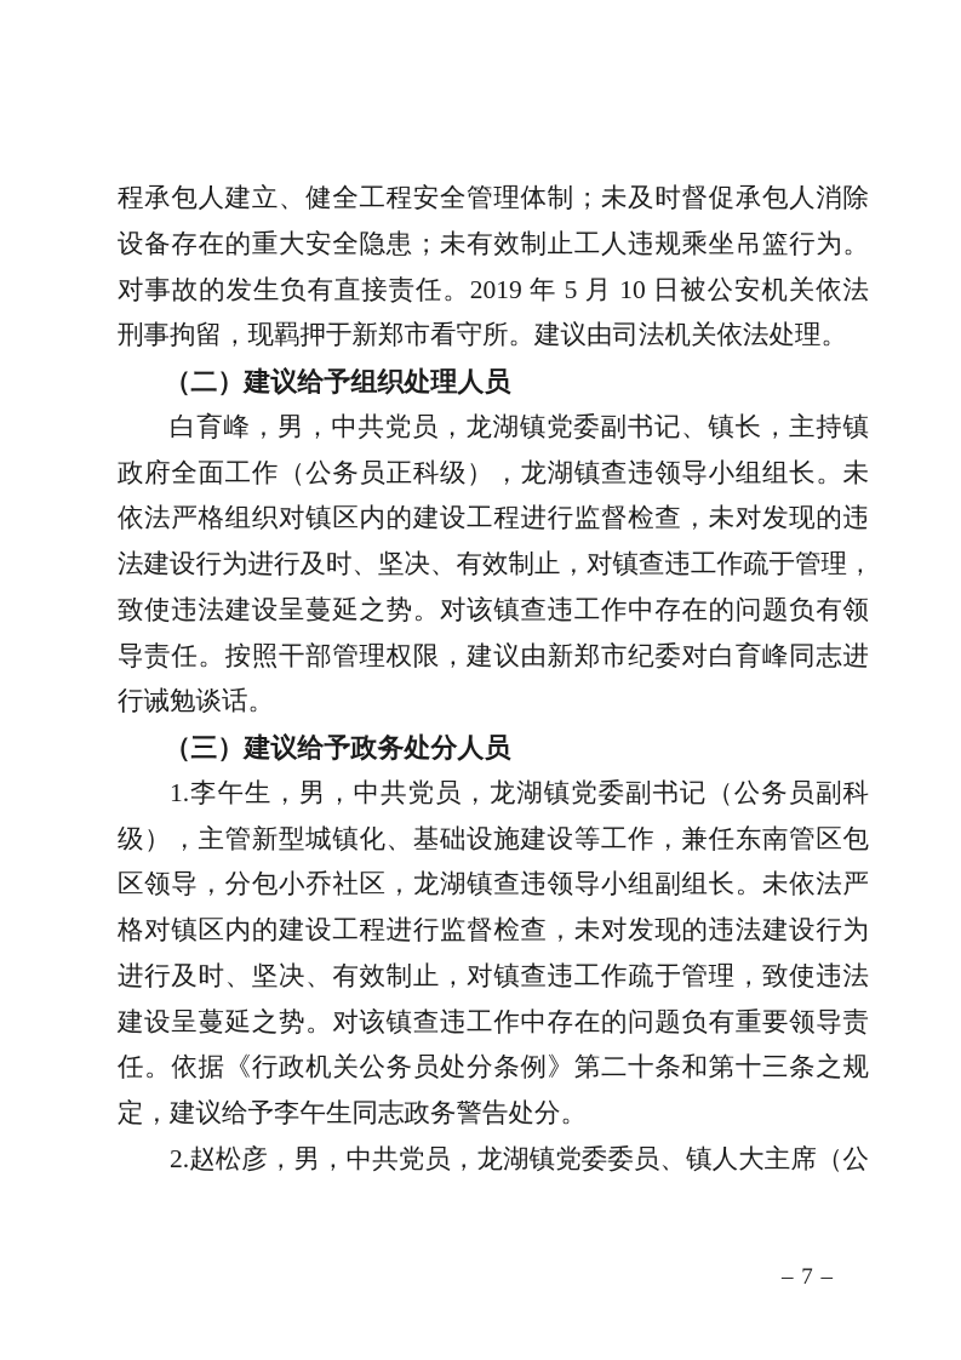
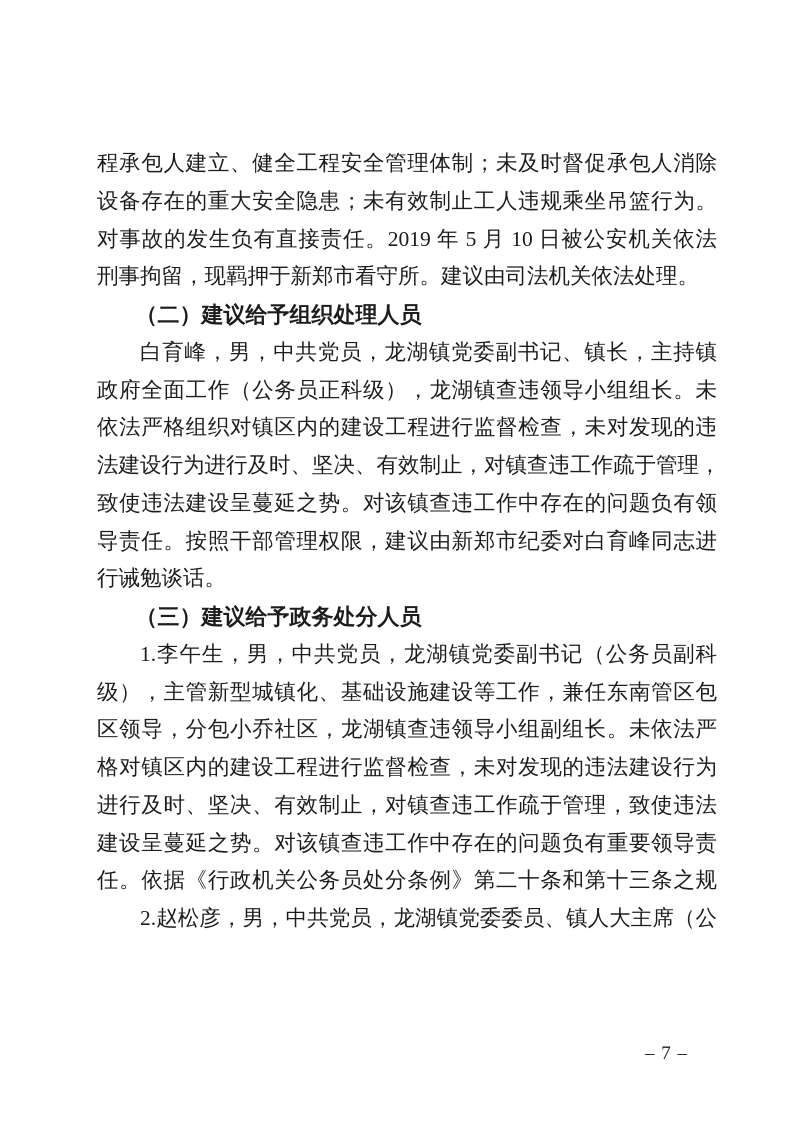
  程承包人建立、健全工程安全管理体制；未及时督促承包人消除
  设备存在的重大安全隐患；未有效制止工人违规乘坐吊篮行为。
  对事故的发生负有直接责任。2019 年 5 月 10 日被公安机关依法
  刑事拘留，现羁押于新郑市看守所。建议由司法机关依法处理。
  （二）建议给予组织处理人员
  白育峰，男，中共党员，龙湖镇党委副书记、镇长，主持镇
  政府全面工作（公务员正科级），龙湖镇查违领导小组组长。未
  依法严格组织对镇区内的建设工程进行监督检查，未对发现的违
  法建设行为进行及时、坚决、有效制止，对镇查违工作疏于管理，
  致使违法建设呈蔓延之势。对该镇查违工作中存在的问题负有领
  导责任。按照干部管理权限，建议由新郑市纪委对白育峰同志进
  行诫勉谈话。
  （三）建议给予政务处分人员
  1.李午生，男，中共党员，龙湖镇党委副书记（公务员副科
  级），主管新型城镇化、基础设施建设等工作，兼任东南管区包
  区领导，分包小乔社区，龙湖镇查违领导小组副组长。未依法严
  格对镇区内的建设工程进行监督检查，未对发现的违法建设行为
  进行及时、坚决、有效制止，对镇查违工作疏于管理，致使违法
  建设呈蔓延之势。对该镇查违工作中存在的问题负有重要领导责
  任。依据《行政机关公务员处分条例》第二十条和第十三条之规
- 定，建议给予李午生同志政务警告处分。
  2.赵松彦，男，中共党员，龙湖镇党委委员、镇人大主席（公
  – 7 –
